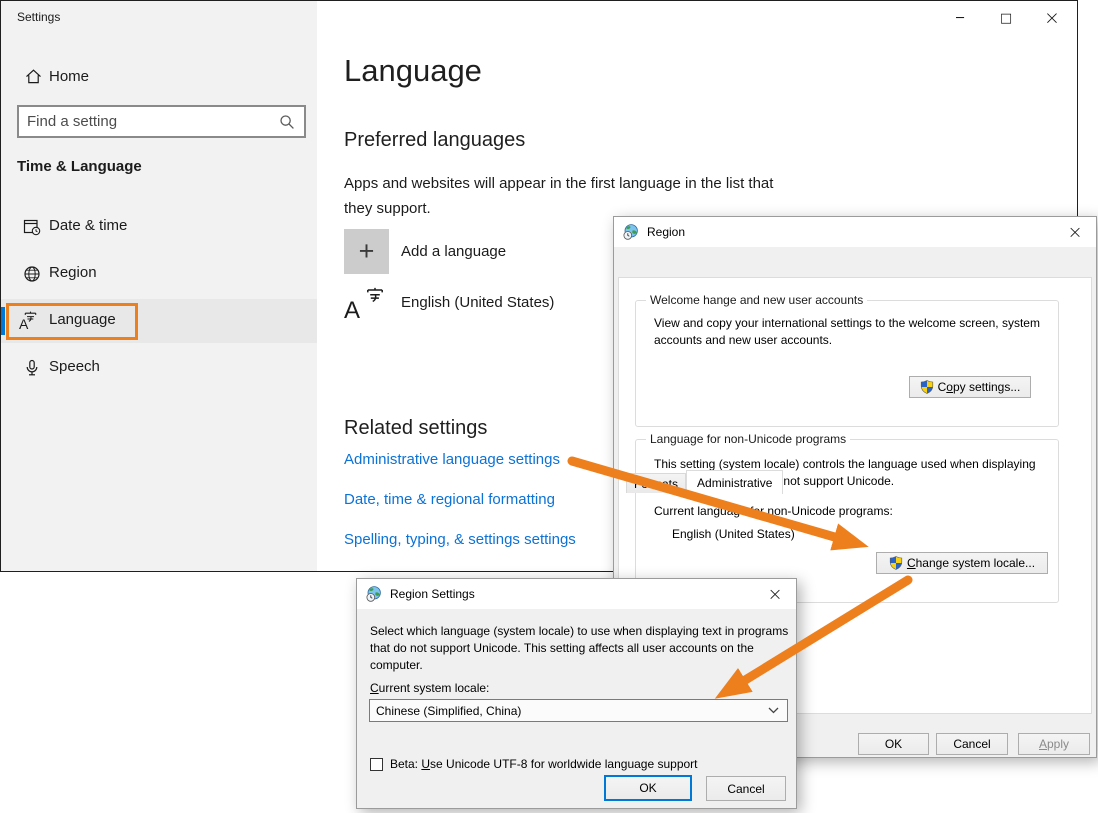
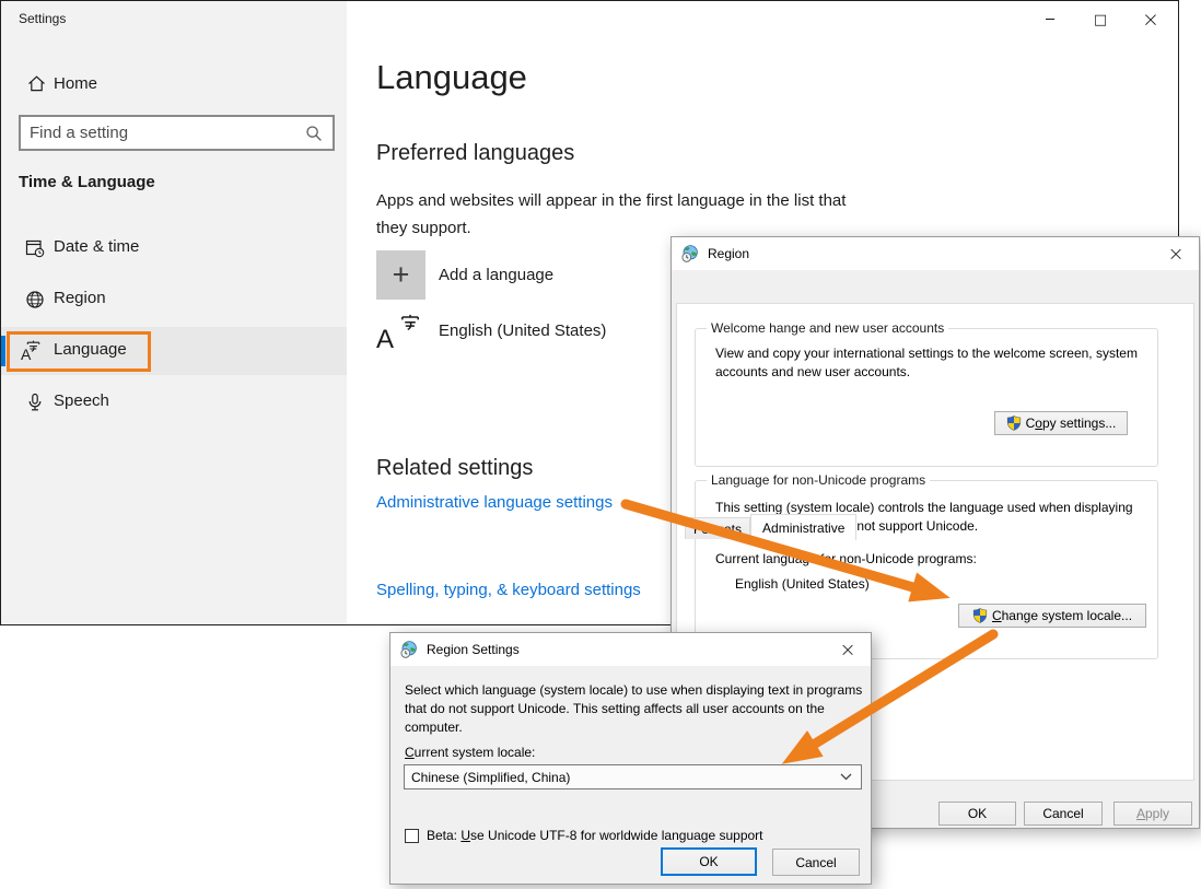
  Settings
  Home
  Find a setting
  Time & Language
  Date & time
  Region
  A
  Language
  Speech
  ─
  □
  ×
  Language
  Preferred languages
  Apps and websites will appear in the first language in the list that they support.
  +
  Add a language
  A
  English (United States)
  Related settings
  Administrative language settings
- Date, time & regional formatting
- Spelling, typing, & settings settings
+ Spelling, typing, & keyboard settings
  Region
  ×
  Administrative
  Welcome hange and new user accounts
  View and copy your international settings to the welcome screen, system accounts and new user accounts.
  C
  o
  py settings...
  Language for non-Unicode programs
  This setting (system locale) controls the language used when displaying not support Unicode.
  Current langur non-Unicode programs:
  English (United States)
  C
  hange system locale...
  OK
  Cancel
  A
  pply
  Region Settings
  ×
  Select which language (system locale) to use when displaying text in programs that do not support Unicode. This setting affects all user accounts on the computer.
  Current system locale:
  Chinese (Simplified, China)
  Beta: Use Unicode UTF-8 for worldwide language support
  OK
  Cancel
